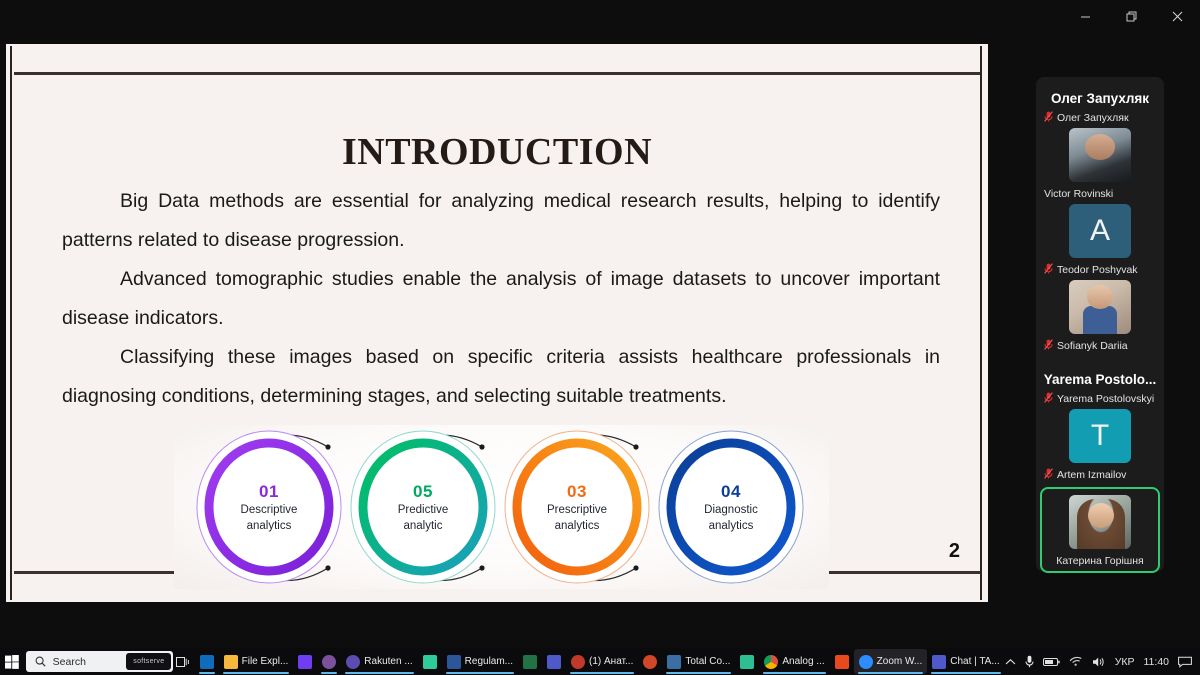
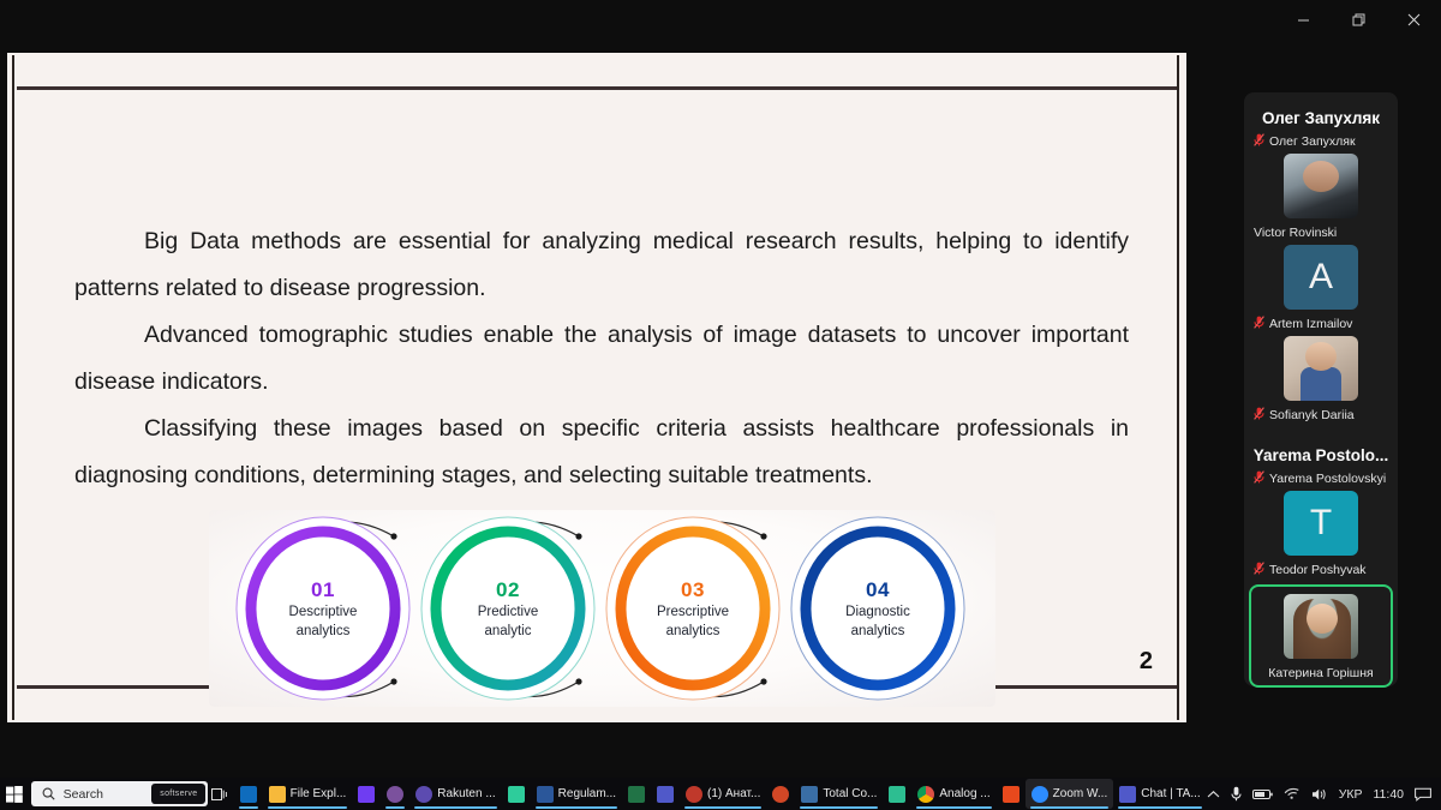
- INTRODUCTION
  Big Data methods are essential for analyzing medical research results, helping to identify patterns related to disease progression.
  Advanced tomographic studies enable the analysis of image datasets to uncover important disease indicators.
  Classifying these images based on specific criteria assists healthcare professionals in diagnosing conditions, determining stages, and selecting suitable treatments.
  2
  01
  Descriptive
  analytics
- 05
+ 02
  Predictive
  analytic
  03
  Prescriptive
  analytics
  04
  Diagnostic
  analytics
  Олег Запухляк
  Олег Запухляк
  Victor Rovinski
  A
- Teodor Poshyvak
+ Artem Izmailov
  Sofianyk Dariia
  Yarema Postolo...
  Yarema Postolovskyi
  T
- Artem Izmailov
+ Teodor Poshyvak
  Катерина Горішня
  Search
  File Expl...
  Rakuten ...
  Regulam...
  (1) Анат...
  Total Co...
  Analog ...
  Zoom W...
  Chat | TA...
  УКР
  11:40
